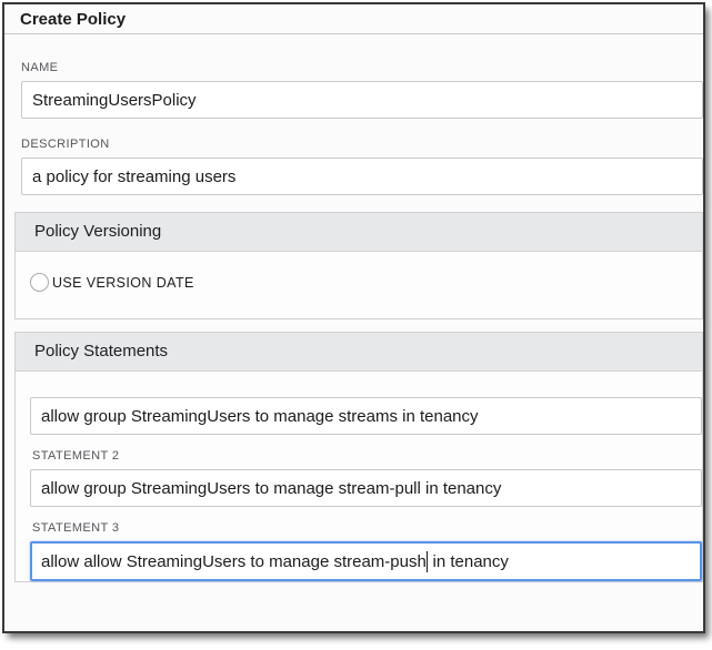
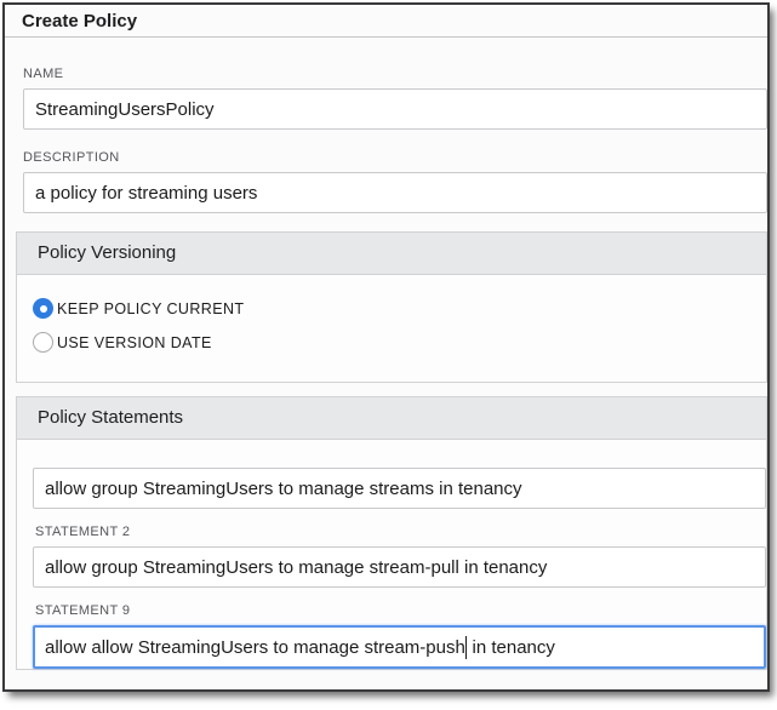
  Create Policy
  NAME
  StreamingUsersPolicy
  DESCRIPTION
  a policy for streaming users
  Policy Versioning
+ KEEP POLICY CURRENT
  USE VERSION DATE
  Policy Statements
  allow group StreamingUsers to manage streams in tenancy
  STATEMENT 2
  allow group StreamingUsers to manage stream-pull in tenancy
- STATEMENT 3
+ STATEMENT 9
  allow allow StreamingUsers to manage stream-push
  in tenancy
